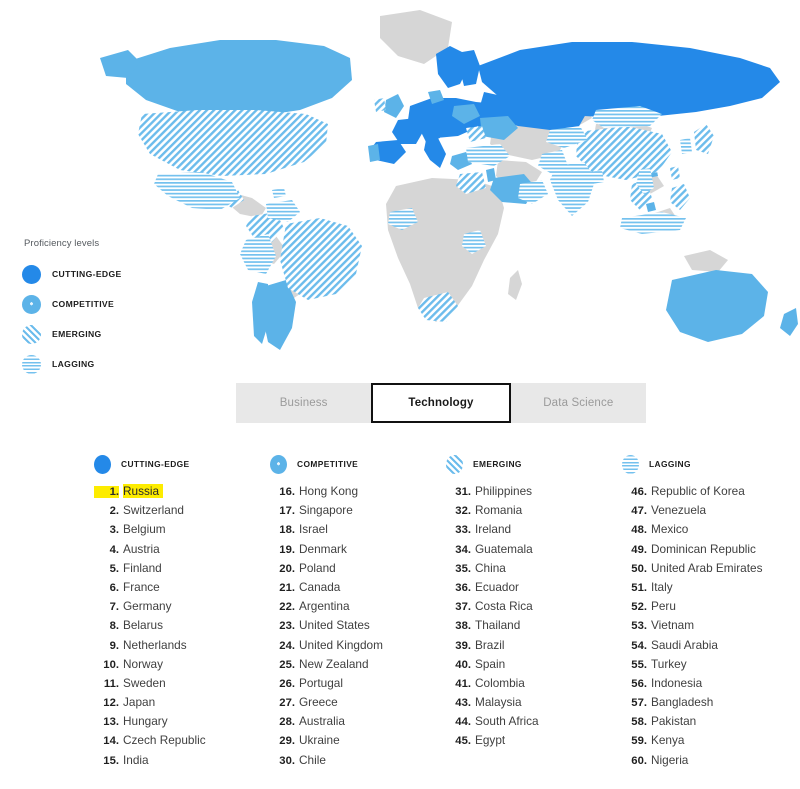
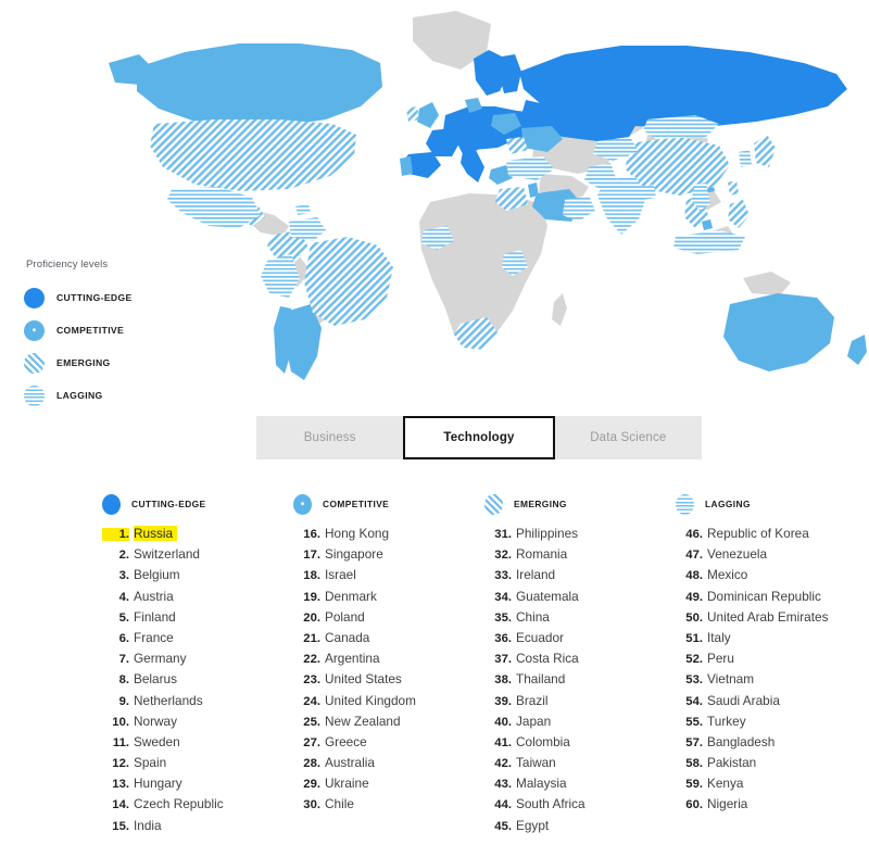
  Proficiency levels
  CUTTING-EDGE
  COMPETITIVE
  EMERGING
  LAGGING
  Business
  Technology
  Data Science
  CUTTING-EDGE
  1.
  Russia
  2.
  Switzerland
  3.
  Belgium
  4.
  Austria
  5.
  Finland
  6.
  France
  7.
  Germany
  8.
  Belarus
  9.
  Netherlands
  10.
  Norway
  11.
  Sweden
  12.
- Japan
+ Spain
  13.
  Hungary
  14.
  Czech Republic
  15.
  India
  COMPETITIVE
  16.
  Hong Kong
  17.
  Singapore
  18.
  Israel
  19.
  Denmark
  20.
  Poland
  21.
  Canada
  22.
  Argentina
  23.
  United States
  24.
  United Kingdom
  25.
  New Zealand
- 26.
- Portugal
  27.
  Greece
  28.
  Australia
  29.
  Ukraine
  30.
  Chile
  EMERGING
  31.
  Philippines
  32.
  Romania
  33.
  Ireland
  34.
  Guatemala
  35.
  China
  36.
  Ecuador
  37.
  Costa Rica
  38.
  Thailand
  39.
  Brazil
  40.
- Spain
+ Japan
  41.
  Colombia
+ 42.
+ Taiwan
  43.
  Malaysia
  44.
  South Africa
  45.
  Egypt
  LAGGING
  46.
  Republic of Korea
  47.
  Venezuela
  48.
  Mexico
  49.
  Dominican Republic
  50.
  United Arab Emirates
  51.
  Italy
  52.
  Peru
  53.
  Vietnam
  54.
  Saudi Arabia
  55.
  Turkey
- 56.
- Indonesia
  57.
  Bangladesh
  58.
  Pakistan
  59.
  Kenya
  60.
  Nigeria
